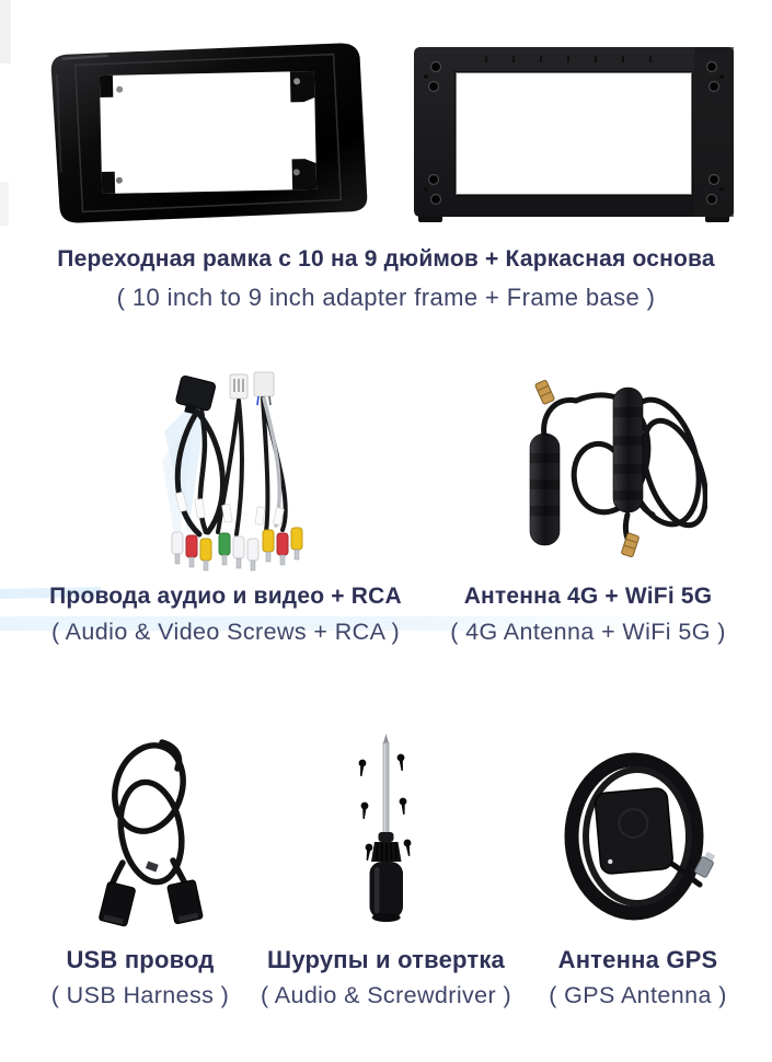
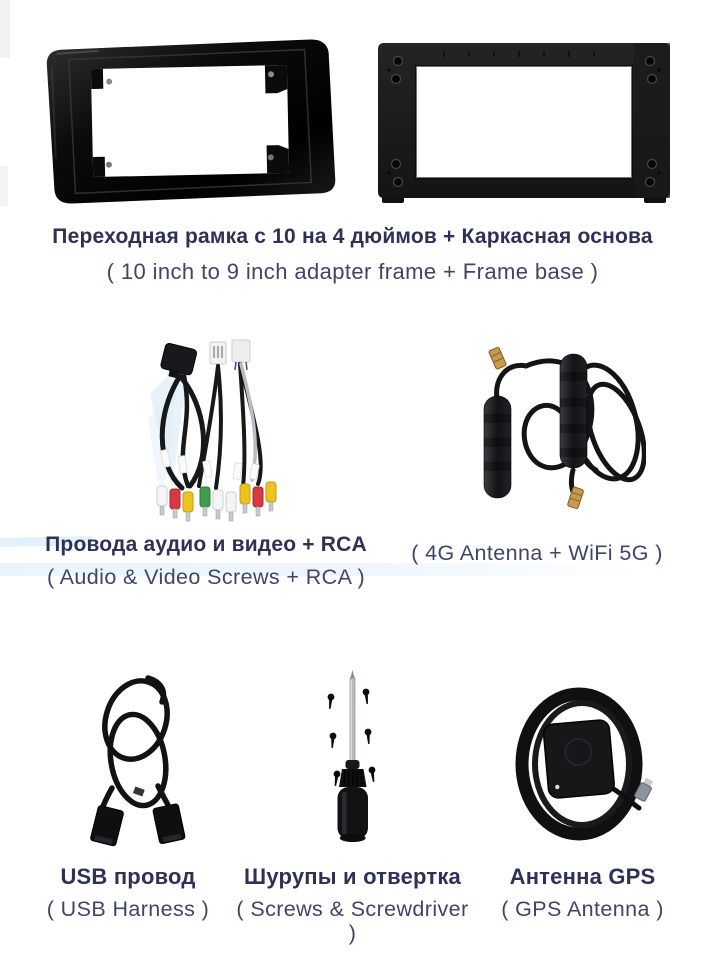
- Переходная рамка с 10 на 9 дюймов + Каркасная основа
+ Переходная рамка с 10 на 4 дюймов + Каркасная основа
  ( 10 inch to 9 inch adapter frame + Frame base )
  Провода аудио и видео + RCA
  ( Audio & Video Screws + RCA )
- Антенна 4G + WiFi 5G
  ( 4G Antenna + WiFi 5G )
  USB провод
  ( USB Harness )
  Шурупы и отвертка
- ( Audio & Screwdriver )
+ ( Screws & Screwdriver )
  Антенна GPS
  ( GPS Antenna )
